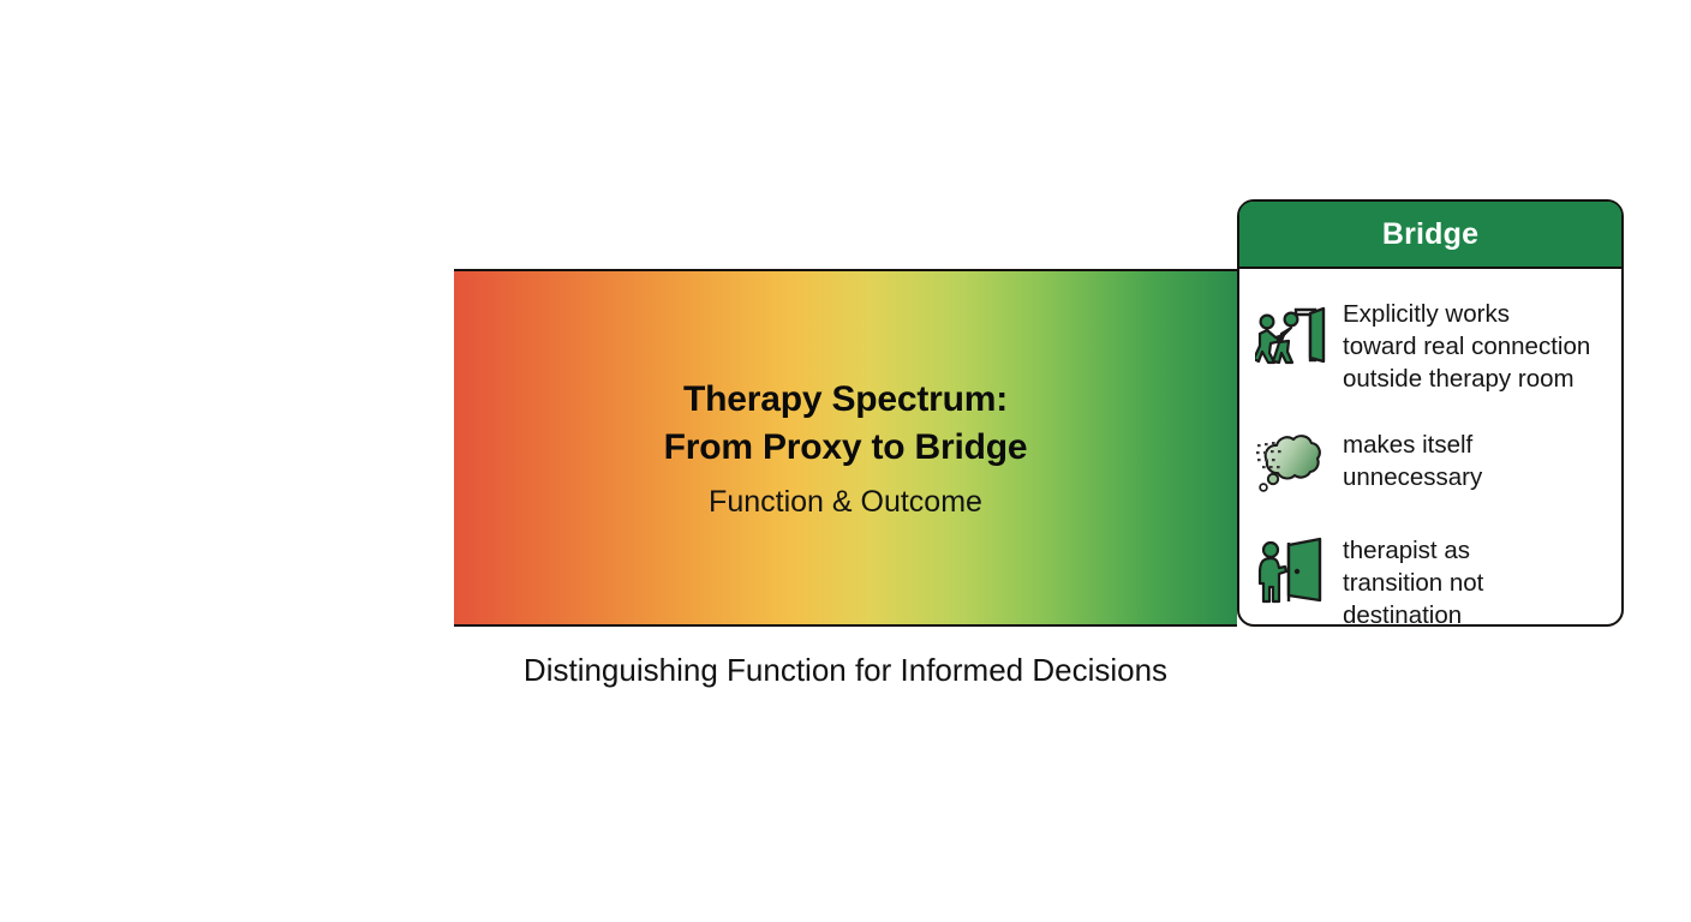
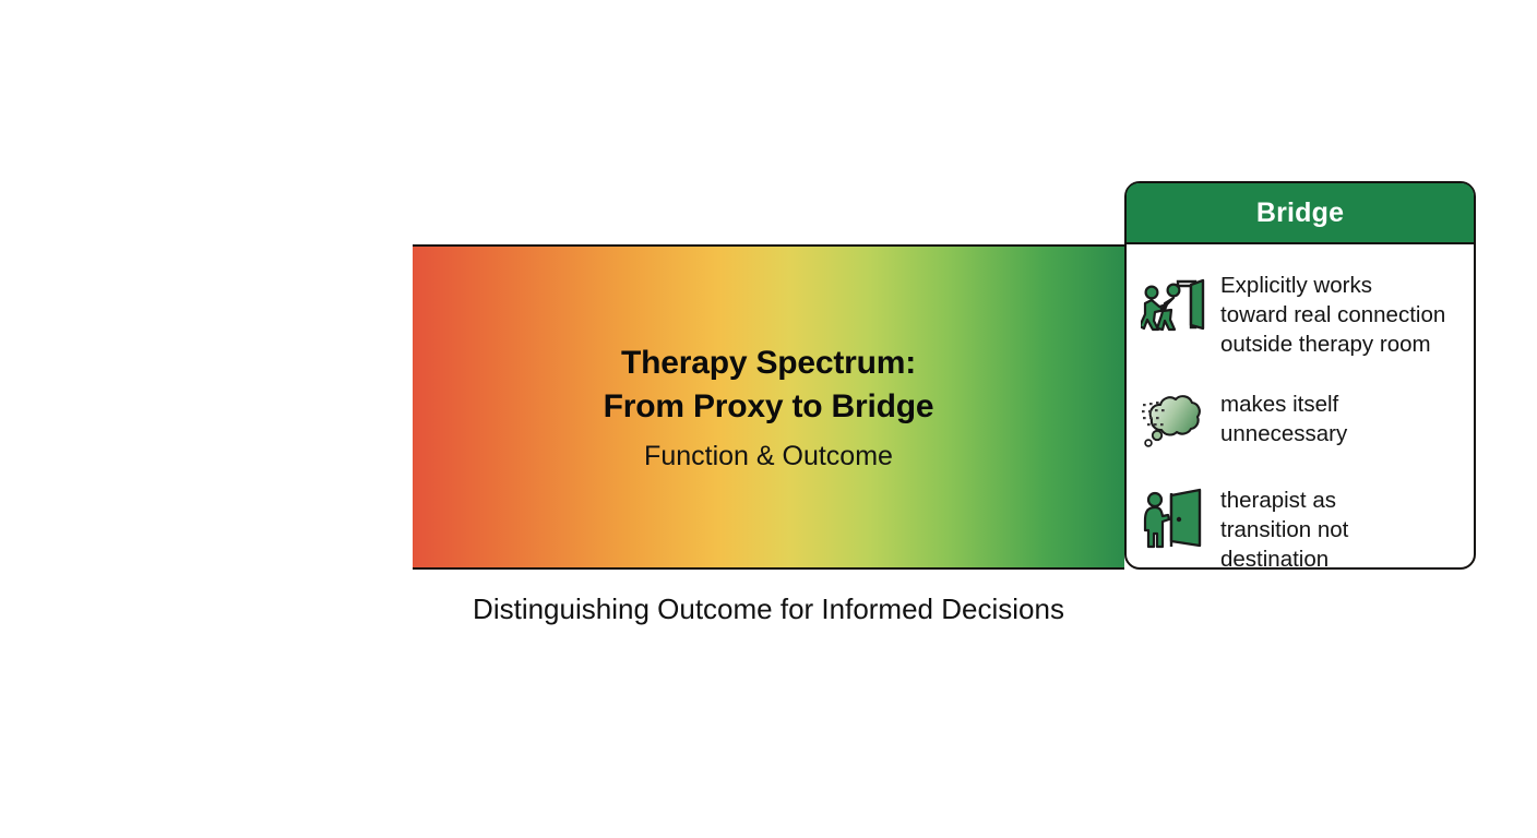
  Therapy Spectrum:
  From Proxy to Bridge
  Function & Outcome
  Bridge
  Explicitly works
  toward real connection
  outside therapy room
  makes itself
  unnecessary
  therapist as
  transition not
  destination
- Distinguishing Function for Informed Decisions
+ Distinguishing Outcome for Informed Decisions
